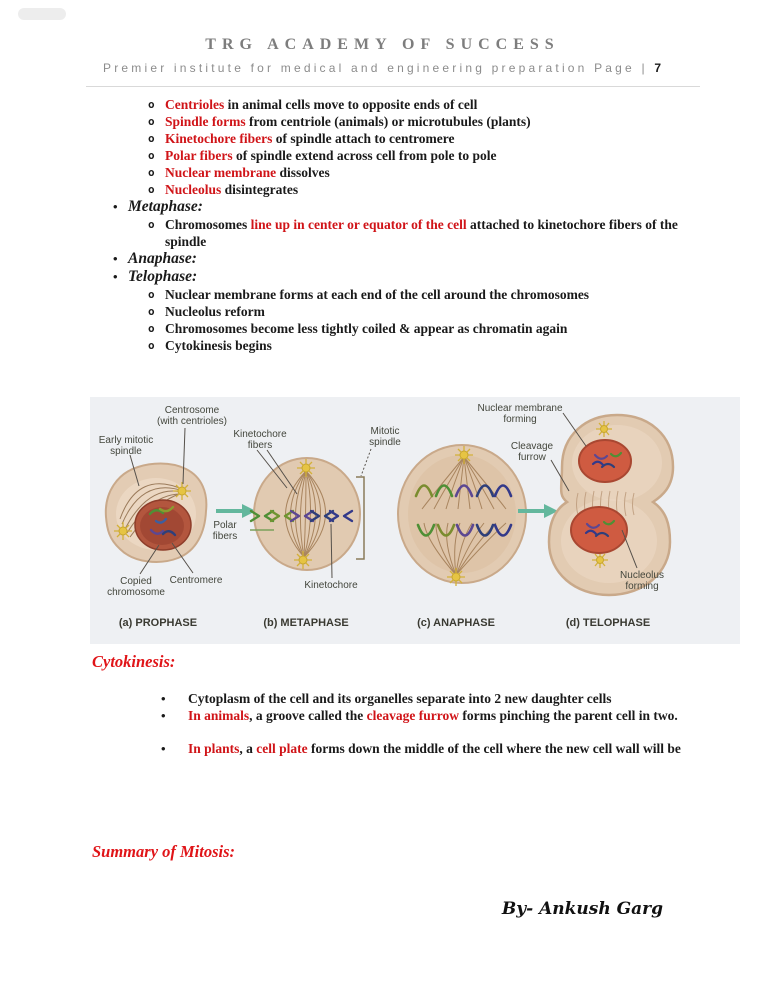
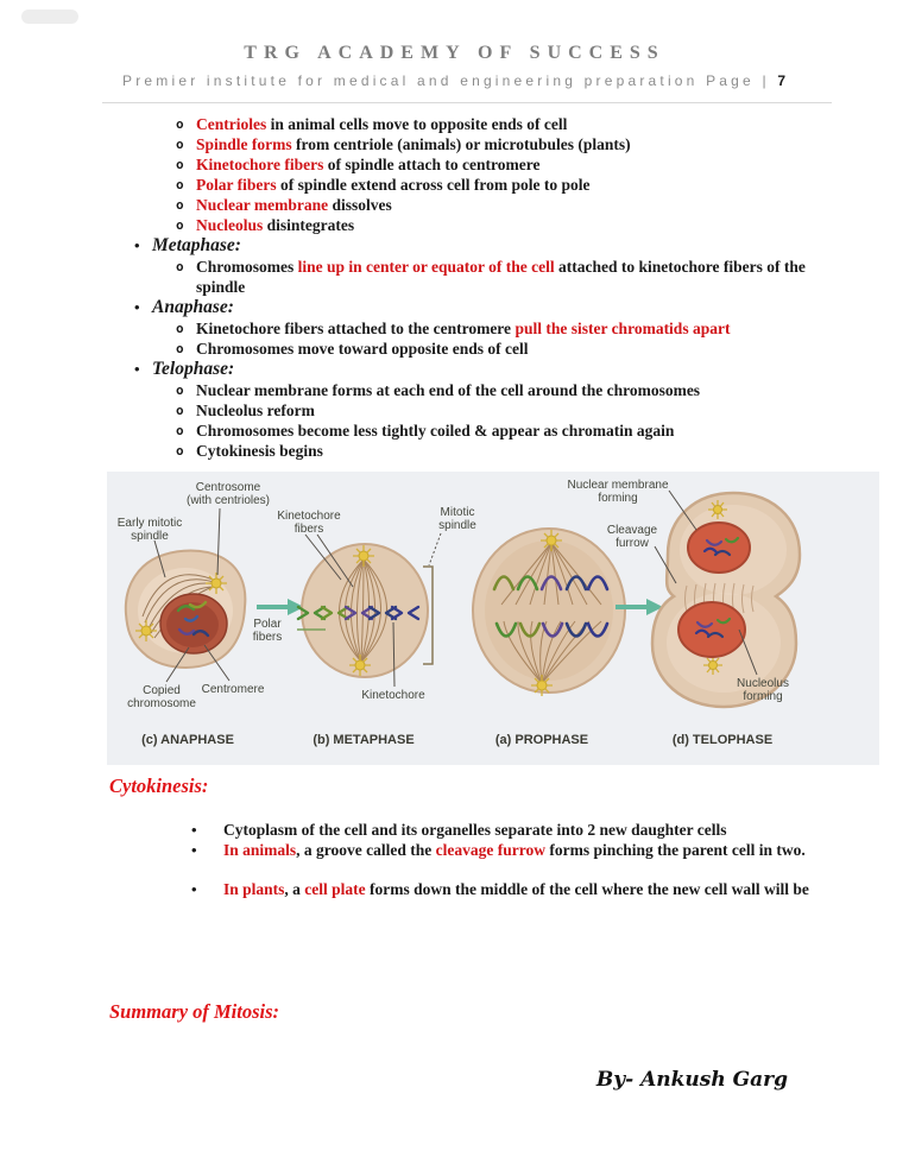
  TRG ACADEMY OF SUCCESS
  Premier institute for medical and engineering preparation Page | 7
  Centrioles in animal cells move to opposite ends of cell
  Spindle forms from centriole (animals) or microtubules (plants)
  Kinetochore fibers of spindle attach to centromere
  Polar fibers of spindle extend across cell from pole to pole
  Nuclear membrane dissolves
  Nucleolus disintegrates
  Metaphase:
  Chromosomes line up in center or equator of the cell attached to kinetochore fibers of the spindle
  Anaphase:
+ Kinetochore fibers attached to the centromere pull the sister chromatids apart
+ Chromosomes move toward opposite ends of cell
  Telophase:
  Nuclear membrane forms at each end of the cell around the chromosomes
  Nucleolus reform
  Chromosomes become less tightly coiled & appear as chromatin again
  Cytokinesis begins
  Centrosome
  (with centrioles)
  Early mitotic
  spindle
  Kinetochore
  fibers
  Mitotic
  spindle
  Nuclear membrane
  forming
  Cleavage
  furrow
  Polar
  fibers
  Copied
  chromosome
  Centromere
  Kinetochore
  Nucleolus
  forming
- (a) PROPHASE
+ (c) ANAPHASE
  (b) METAPHASE
- (c) ANAPHASE
+ (a) PROPHASE
  (d) TELOPHASE
  Cytokinesis:
  Cytoplasm of the cell and its organelles separate into 2 new daughter cells
  In animals, a groove called the cleavage furrow forms pinching the parent cell in two.
  In plants, a cell plate forms down the middle of the cell where the new cell wall will be
  Summary of Mitosis:
  By- Ankush Garg
